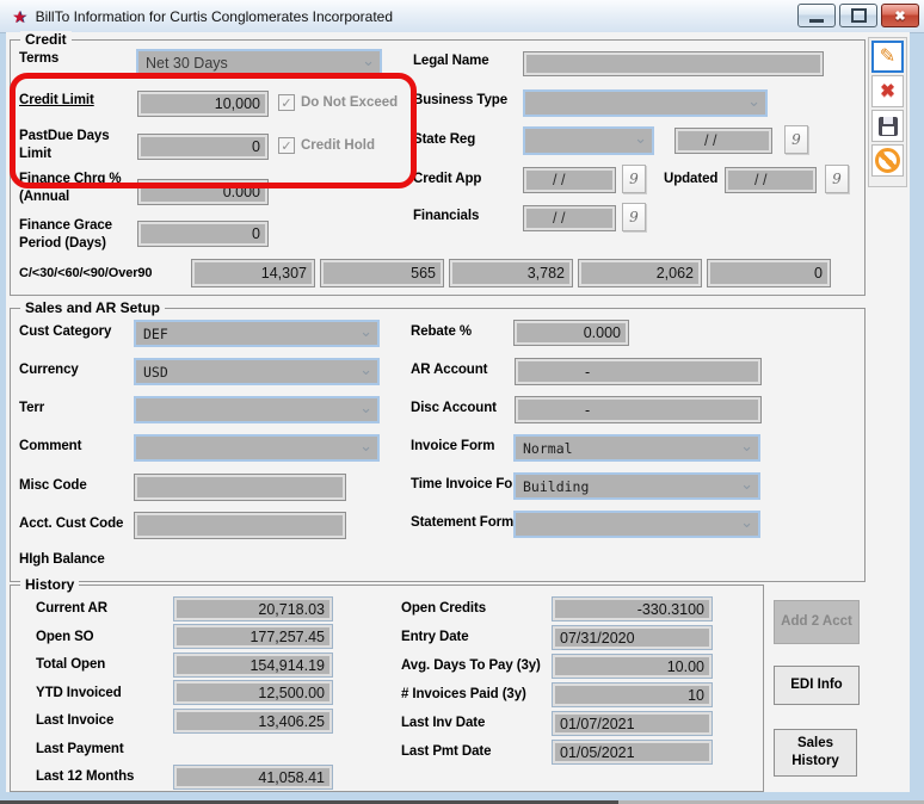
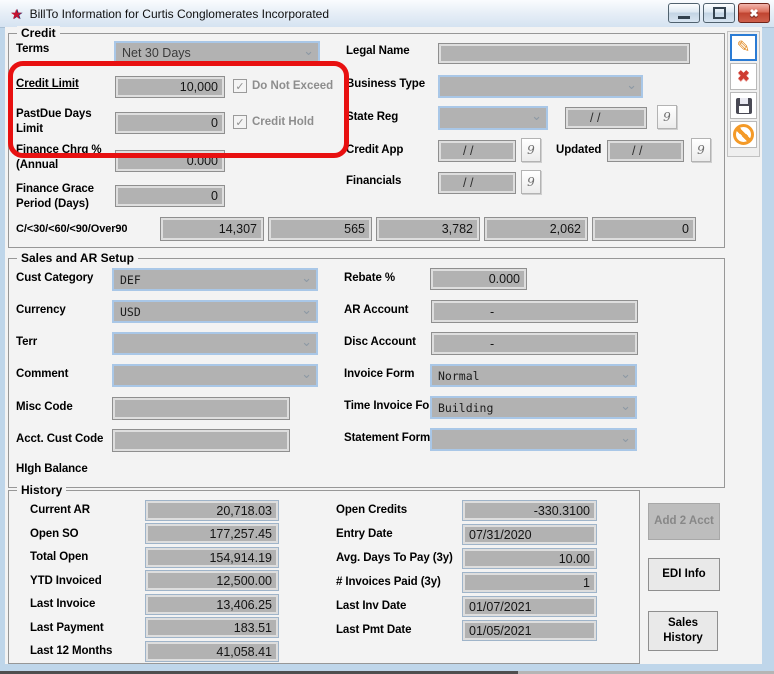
  ★
  BillTo Information for Curtis Conglomerates Incorporated
  ✖
  Credit
  Terms
  Net 30 Days
  ⌄
  Legal Name
  Credit Limit
  10,000
  ✓
  Do Not Exceed
  Business Type
  ⌄
  PastDue Days Limit
  0
  ✓
  Credit Hold
  State Reg
  ⌄
  / /
  9
  Finance Chrg % (Annual
  0.000
  Credit App
  / /
  9
  Updated
  / /
  9
  Financials
  / /
  9
  Finance Grace Period (Days)
  0
  C/<30/<60/<90/Over90
  14,307
  565
  3,782
  2,062
  0
  Sales and AR Setup
  Cust Category
  DEF
  ⌄
  Rebate %
  0.000
  Currency
  USD
  ⌄
  AR Account
  -
  Terr
  ⌄
  Disc Account
  -
  Comment
  ⌄
  Invoice Form
  Normal
  ⌄
  Misc Code
  Time Invoice Fo
  Building
  ⌄
  Acct. Cust Code
  Statement Form
  ⌄
  HIgh Balance
  History
  Current AR
  20,718.03
  Open SO
  177,257.45
  Total Open
  154,914.19
  YTD Invoiced
  12,500.00
  Last Invoice
  13,406.25
  Last Payment
+ 183.51
  Last 12 Months
  41,058.41
  Open Credits
  -330.3100
  Entry Date
  07/31/2020
  Avg. Days To Pay (3y)
  10.00
  # Invoices Paid (3y)
- 10
+ 1
  Last Inv Date
  01/07/2021
  Last Pmt Date
  01/05/2021
  Add 2 Acct
  EDI Info
  Sales History
  ✎
  ✖
